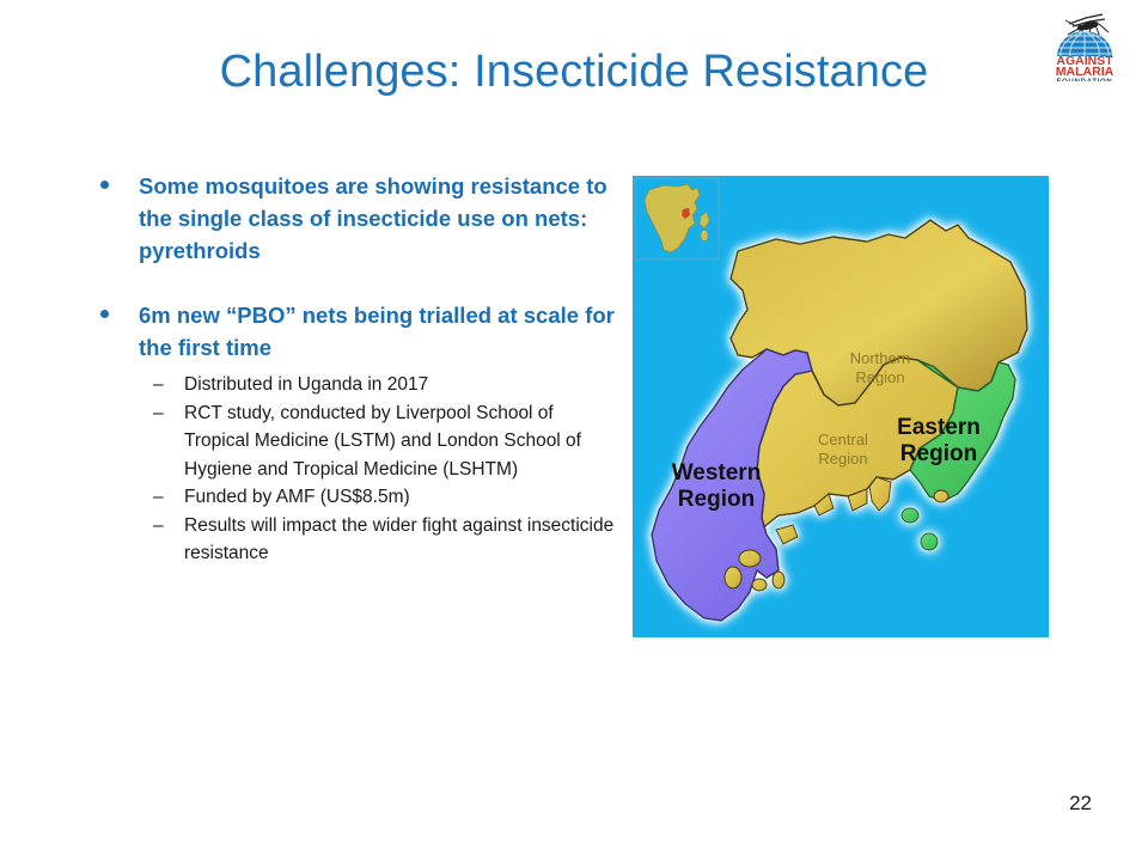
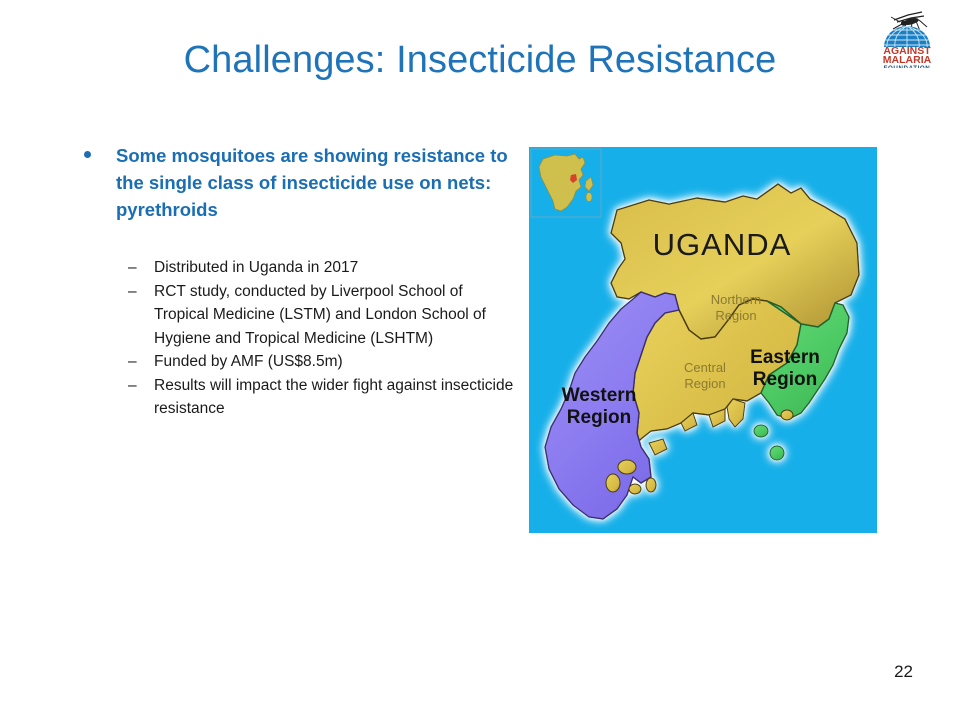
  AGAINST
  MALARIA
  Challenges: Insecticide Resistance
  Some mosquitoes are showing resistance to the single class of insecticide use on nets: pyrethroids
- 6m new “PBO” nets being trialled at scale for the first time
  –
  Distributed in Uganda in 2017
  –
  RCT study, conducted by Liverpool School of Tropical Medicine (LSTM) and London School of Hygiene and Tropical Medicine (LSHTM)
  –
  Funded by AMF (US$8.5m)
  –
  Results will impact the wider fight against insecticide resistance
+ UGANDA
  Northern
  Region
  Central
  Region
  Eastern
  Region
  Western
  Region
  22
